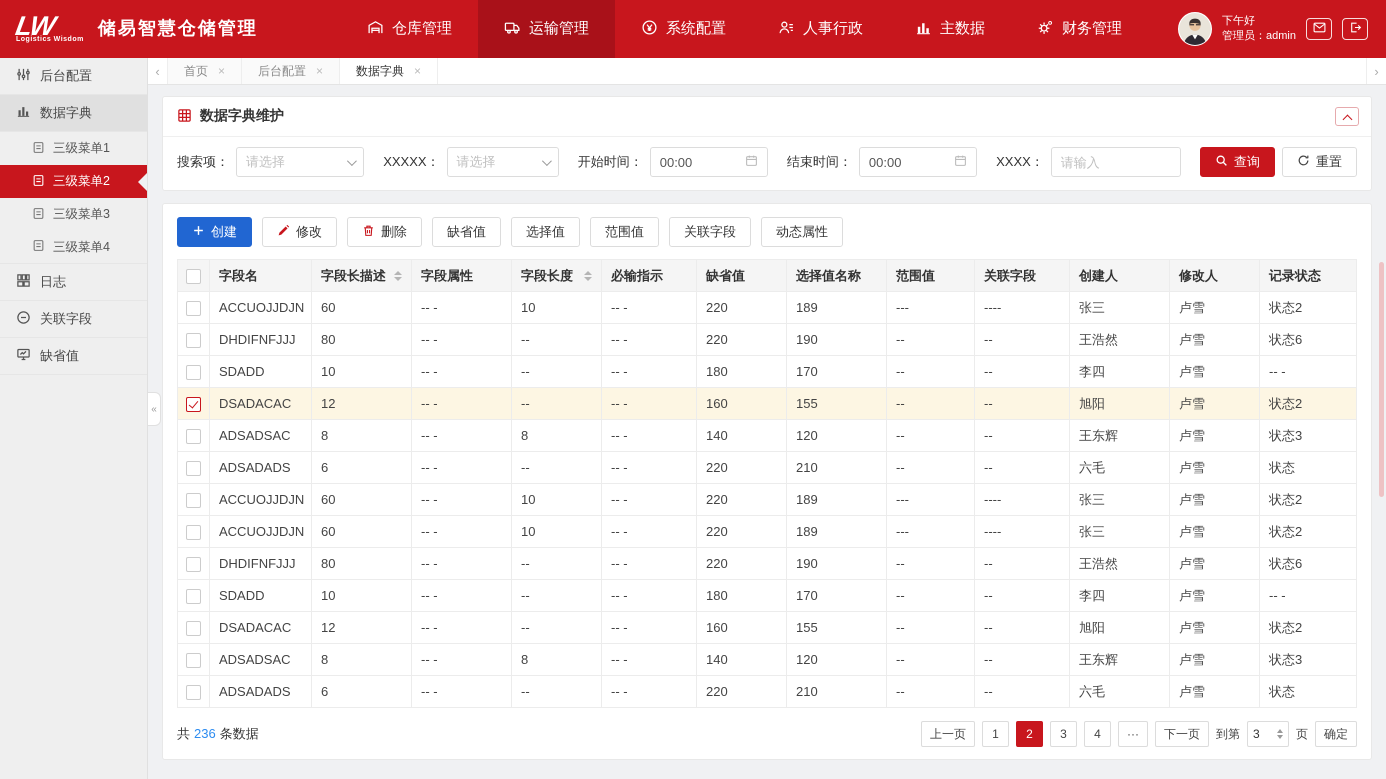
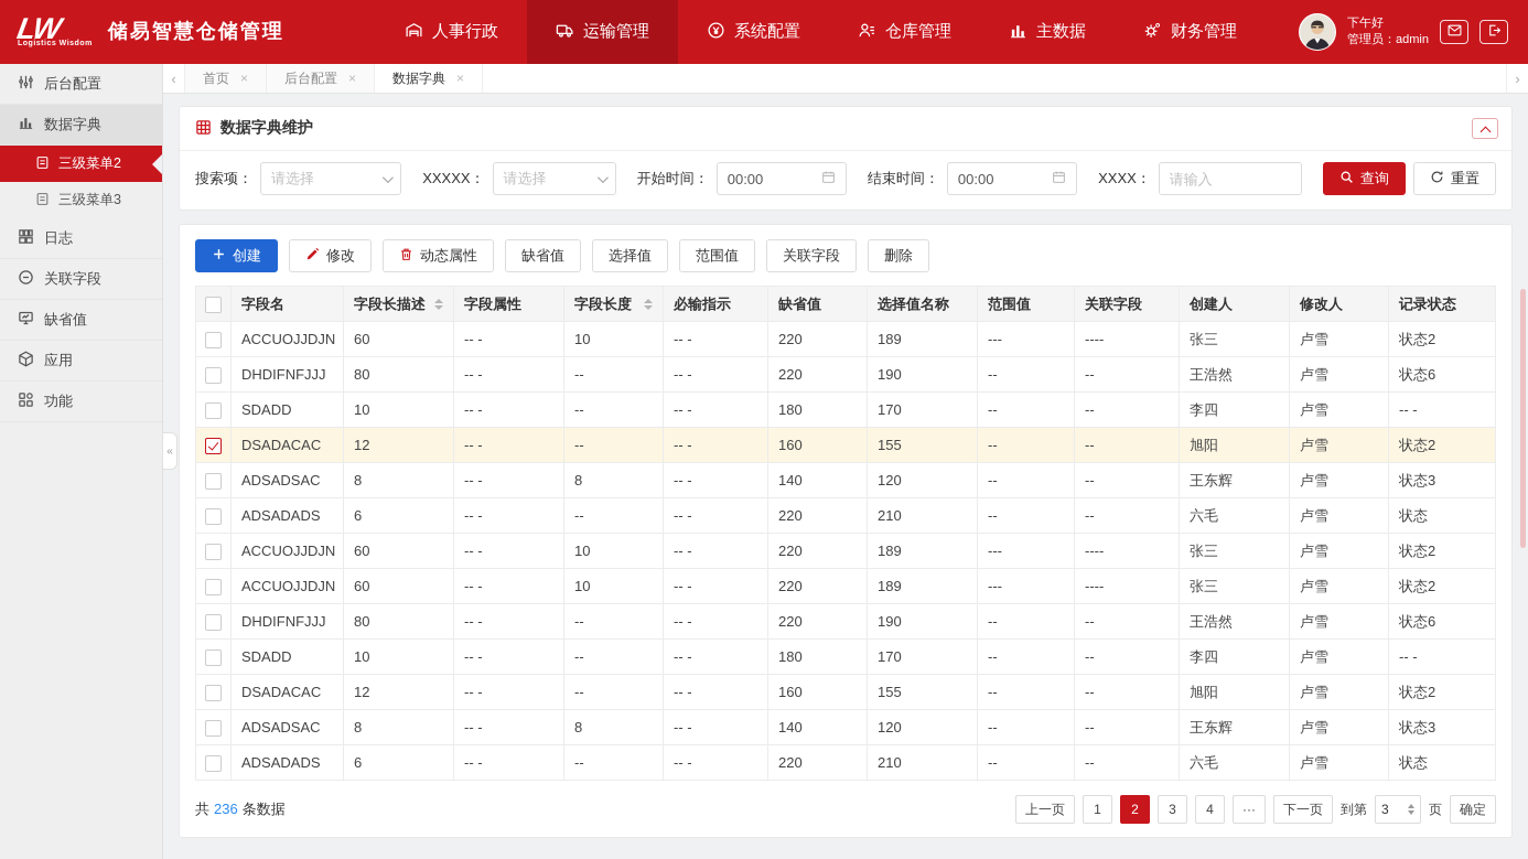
  储易智慧仓储管理
- 仓库管理
+ 人事行政
  运输管理
  系统配置
- 人事行政
+ 仓库管理
  主数据
  财务管理
  下午好
  管理员：admin
  后台配置
  数据字典
- 三级菜单1
  三级菜单2
  三级菜单3
- 三级菜单4
  日志
  关联字段
  缺省值
+ 应用
+ 功能
  «
  ‹
  首页
  ×
  后台配置
  ×
  数据字典
  ×
  ›
  数据字典维护
  搜索项：
  请选择
  XXXXX：
  请选择
  开始时间：
  00:00
  结束时间：
  00:00
  XXXX：
  请输入
  查询
  重置
  创建
  修改
- 删除
+ 动态属性
  缺省值
  选择值
  范围值
  关联字段
- 动态属性
+ 删除
  	字段名	字段长描述	字段属性	字段长度	必输指示	缺省值	选择值名称	范围值	关联字段	创建人	修改人	记录状态
  	ACCUOJJDJN	60	-- -	10	-- -	220	189	---	----	张三	卢雪	状态2
  	DHDIFNFJJJ	80	-- -	--	-- -	220	190	--	--	王浩然	卢雪	状态6
  	SDADD	10	-- -	--	-- -	180	170	--	--	李四	卢雪	-- -
  	DSADACAC	12	-- -	--	-- -	160	155	--	--	旭阳	卢雪	状态2
  	ADSADSAC	8	-- -	8	-- -	140	120	--	--	王东辉	卢雪	状态3
  	ADSADADS	6	-- -	--	-- -	220	210	--	--	六毛	卢雪	状态
  	ACCUOJJDJN	60	-- -	10	-- -	220	189	---	----	张三	卢雪	状态2
  	ACCUOJJDJN	60	-- -	10	-- -	220	189	---	----	张三	卢雪	状态2
  	DHDIFNFJJJ	80	-- -	--	-- -	220	190	--	--	王浩然	卢雪	状态6
  	SDADD	10	-- -	--	-- -	180	170	--	--	李四	卢雪	-- -
  	DSADACAC	12	-- -	--	-- -	160	155	--	--	旭阳	卢雪	状态2
  	ADSADSAC	8	-- -	8	-- -	140	120	--	--	王东辉	卢雪	状态3
  	ADSADADS	6	-- -	--	-- -	220	210	--	--	六毛	卢雪	状态
  共 236 条数据
  上一页
  1
  2
  3
  4
  ···
  下一页
  到第
  3
  页
  确定
